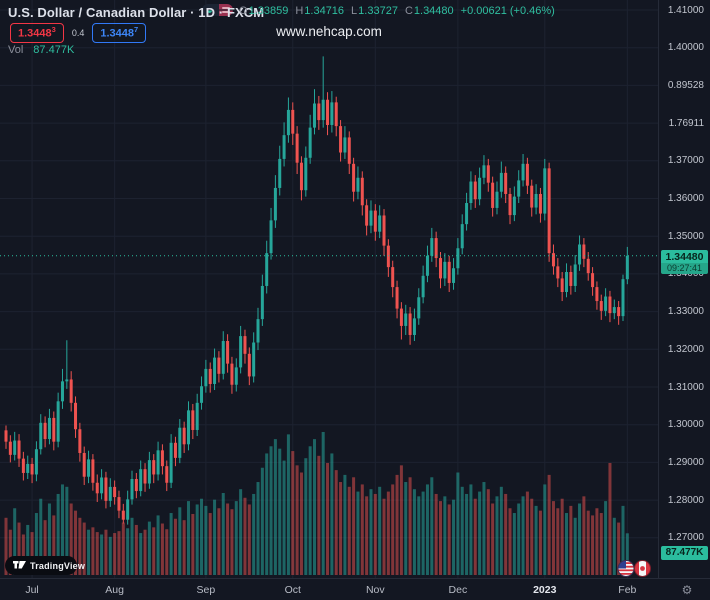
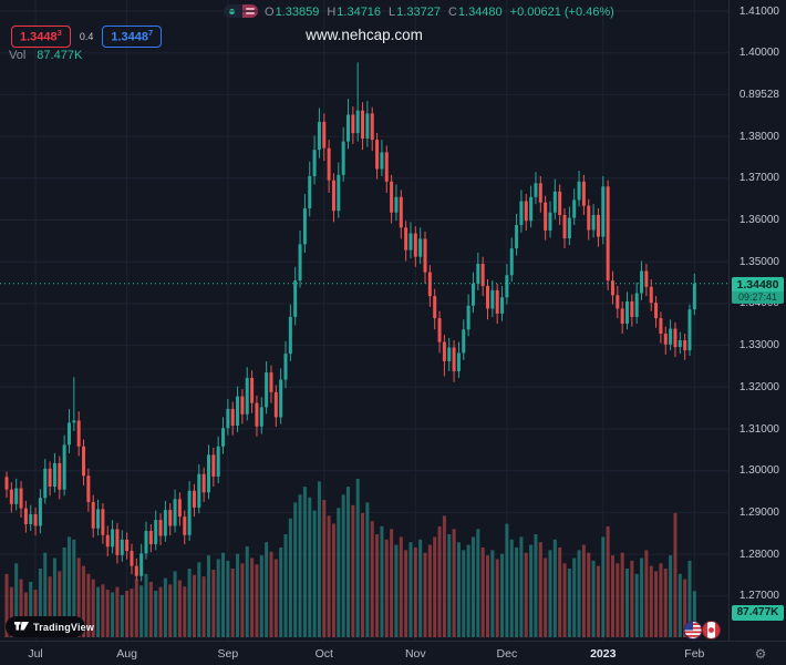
- U.S. Dollar / Canadian Dollar · 1D · FXCM
  O
  1.33859
  H
  1.34716
  L
  1.33727
  C
  1.34480
  +0.00621 (+0.46%)
  1.34483
  0.4
  1.34487
  Vol
  87.477K
  www.nehcap.com
  1.41000
  1.40000
  0.89528
- 1.76911
+ 1.38000
  1.37000
  1.36000
  1.35000
  1.34000
  1.33000
  1.32000
  1.31000
  1.30000
  1.29000
  1.28000
  1.27000
  1.34480
  09:27:41
  87.477K
  Jul
  Aug
  Sep
  Oct
  Nov
  Dec
  2023
  Feb
  TradingView
  ⚙
